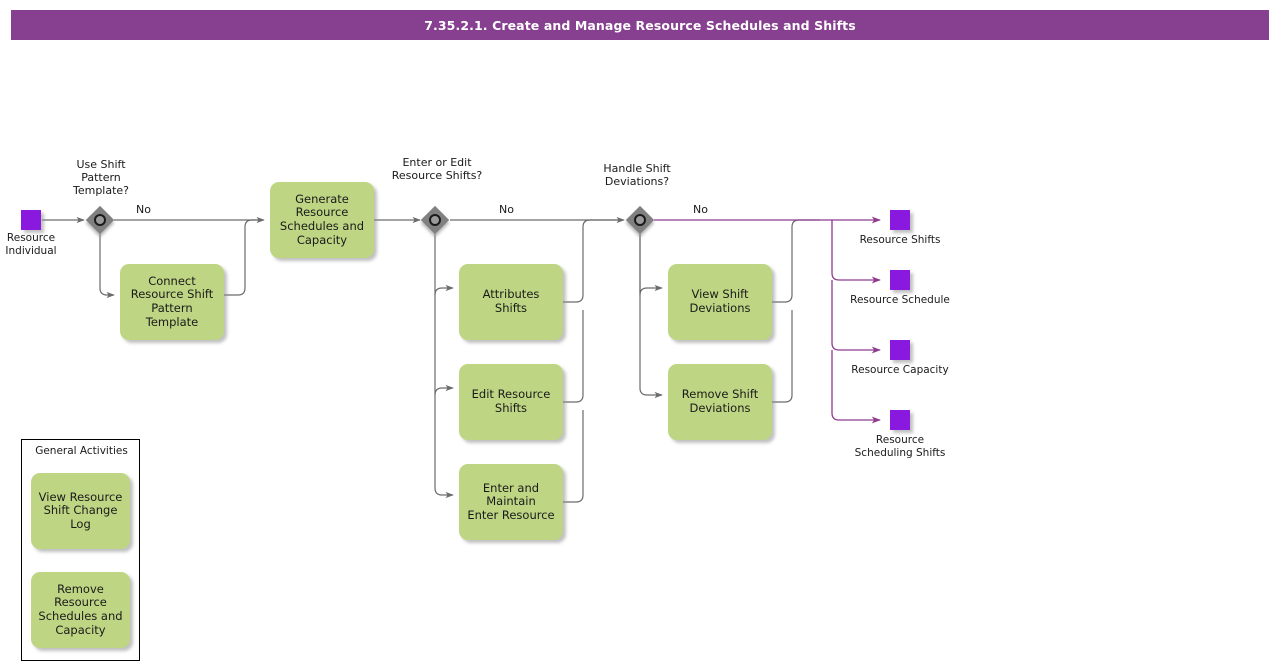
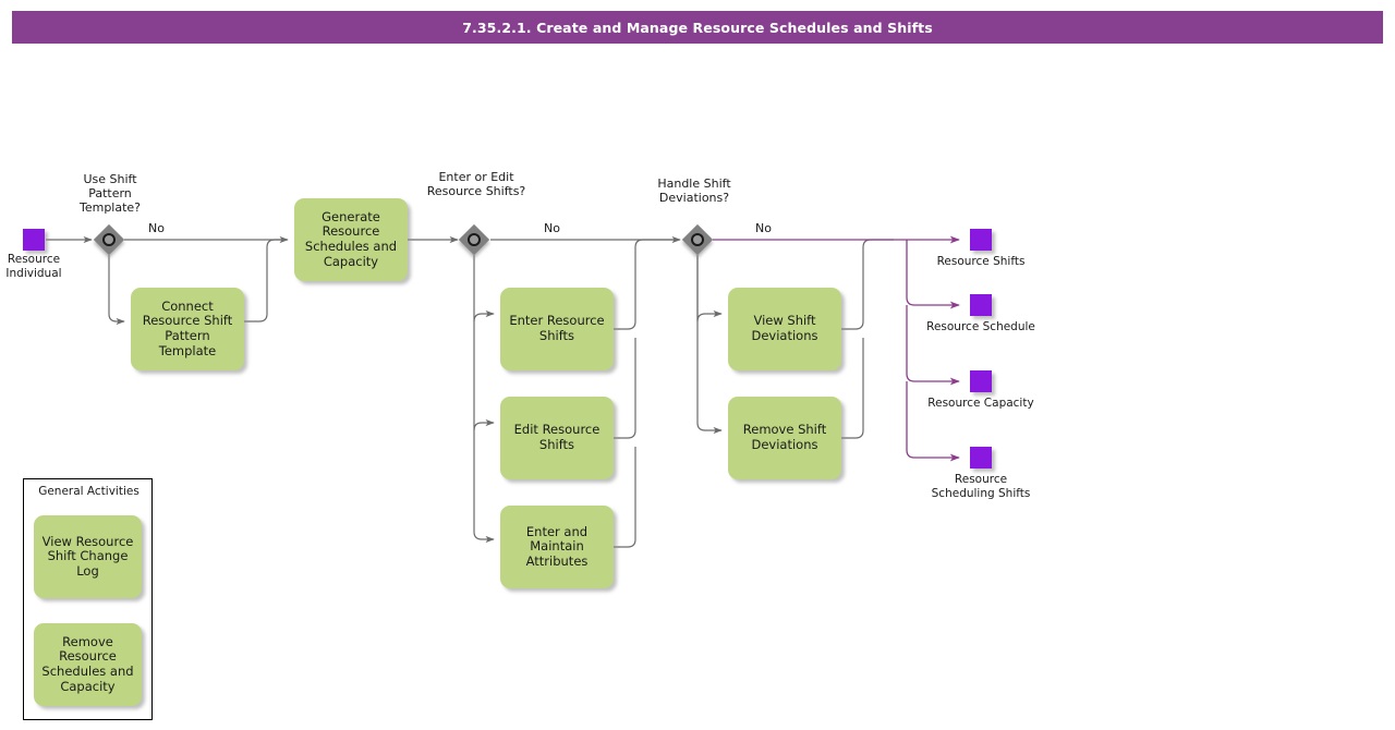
  7.35.2.1. Create and Manage Resource Schedules and Shifts
  Resource Individual
  Use Shift Pattern Template?
  No
  Connect
  Resource Shift
  Pattern
  Template
  Generate
  Resource
  Schedules and
  Capacity
  Enter or Edit Resource Shifts?
  No
- Attributes
+ Enter Resource
  Shifts
  Edit Resource
  Shifts
  Enter and
  Maintain
- Enter Resource
+ Attributes
  Handle Shift Deviations?
  No
  View Shift
  Deviations
  Remove Shift
  Deviations
  Resource Shifts
  Resource Schedule
  Resource Capacity
  Resource Scheduling Shifts
  General Activities
  View Resource
  Shift Change
  Log
  Remove
  Resource
  Schedules and
  Capacity
